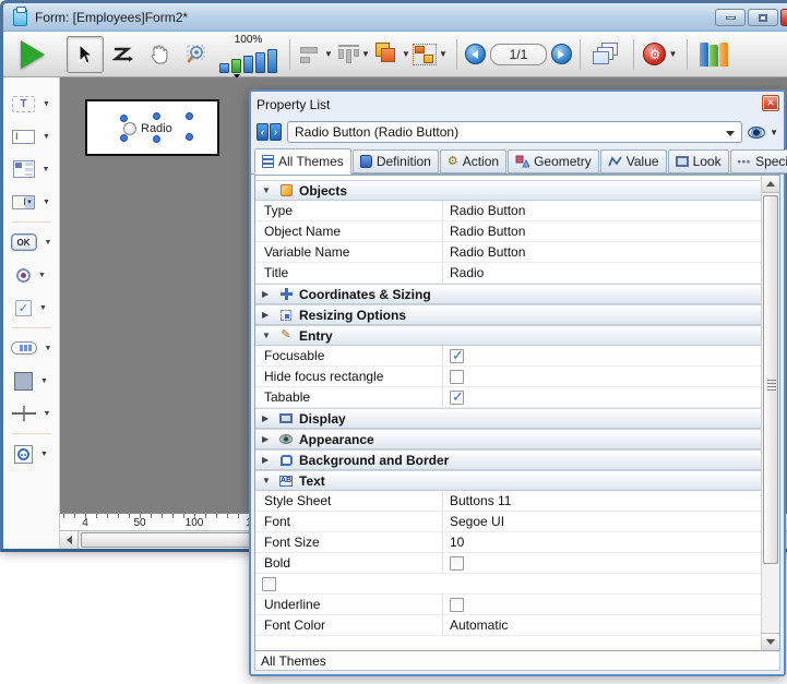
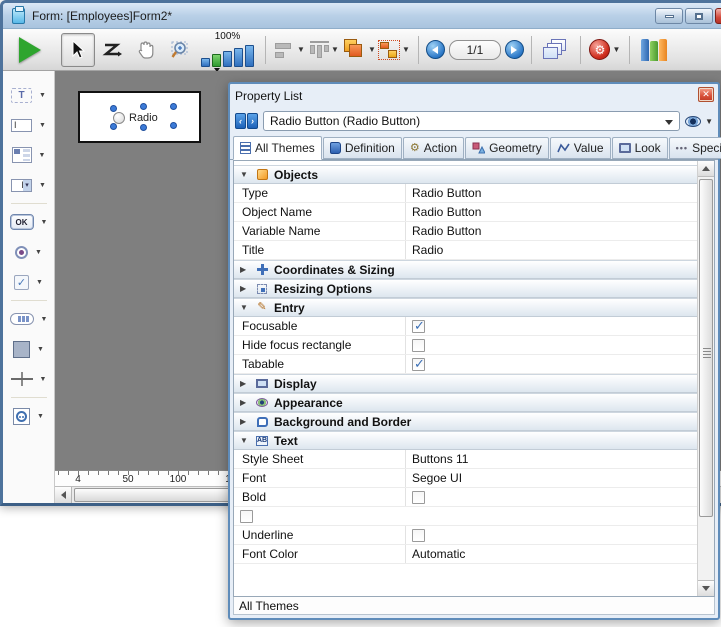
  Form: [Employees]Form2*
  100%
  ▼
  ▼
  ▼
  ▼
  1/1
  ⚙
  ▼
  T
  I
  I
  OK
  ✓
  Radio
  4
  50
  100
  Property List
  ✕
  ‹
  ›
  Radio Button (Radio Button)
  ▼
  All Themes
  Definition
  ⚙
  Action
  Geometry
  Value
  Look
  •••
  Objects
  Type
  Radio Button
  Object Name
  Radio Button
  Variable Name
  Radio Button
  Title
  Radio
  Coordinates & Sizing
  Resizing Options
  ✎
  Entry
  Focusable
  Hide focus rectangle
  Tabable
  Display
  Appearance
  Background and Border
  Text
  Style Sheet
  Buttons 11
  Font
  Segoe UI
- Font Size
- 10
  Bold
  Underline
  Font Color
  Automatic
  All Themes
